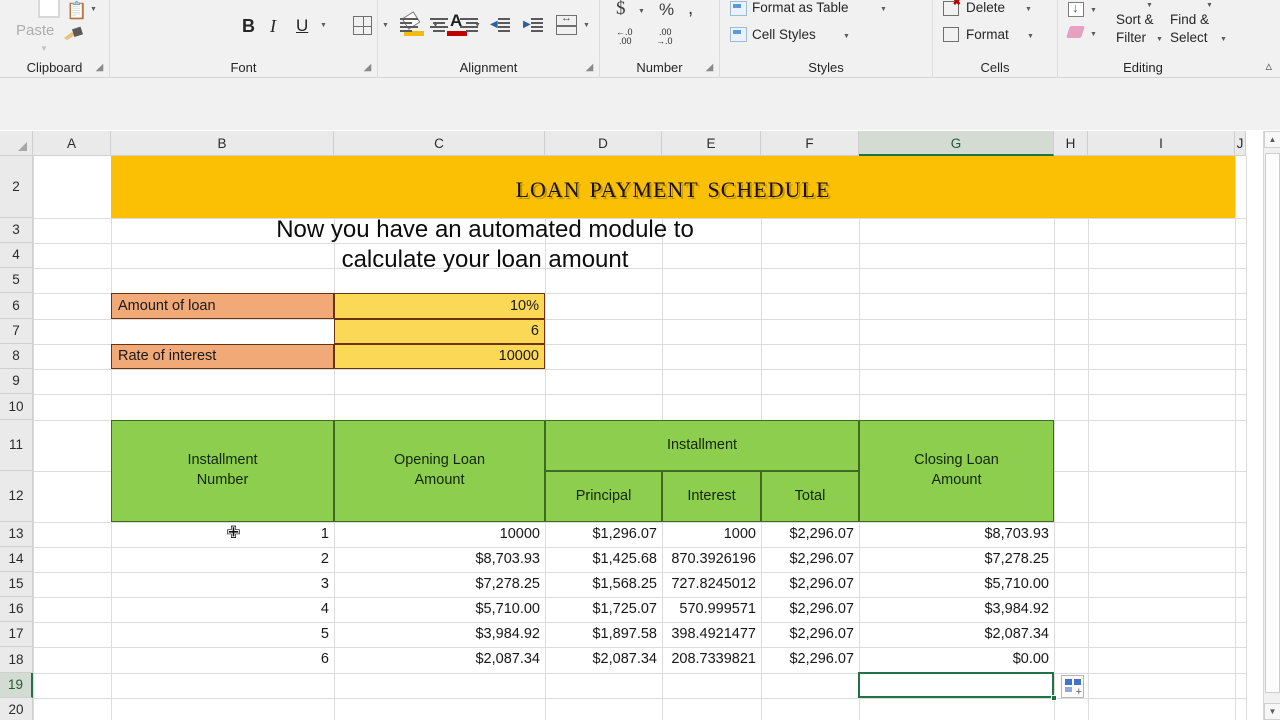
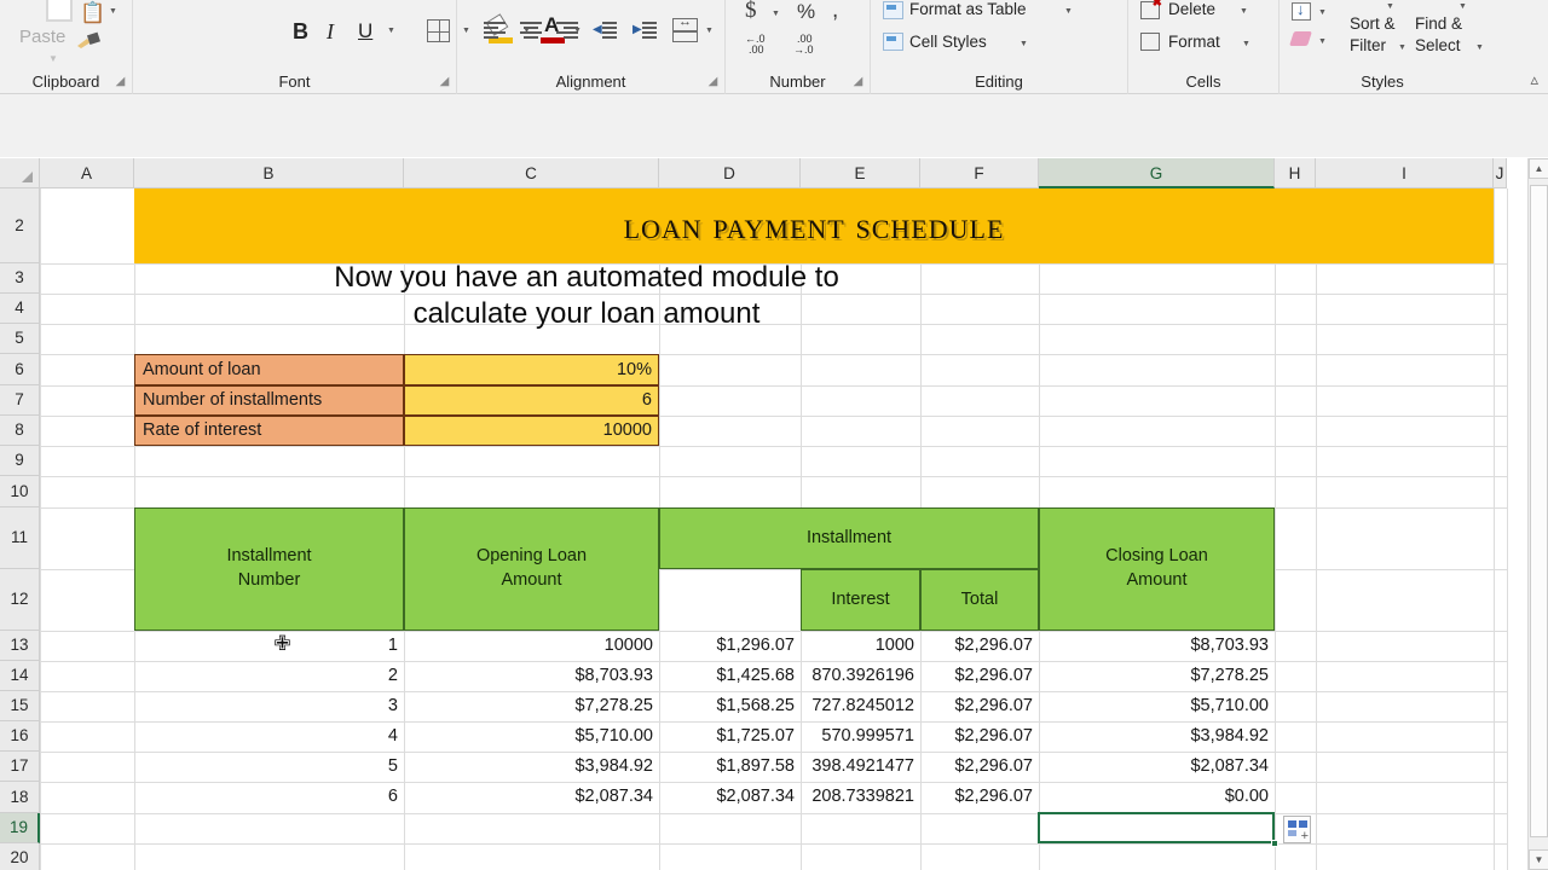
  📋
  Paste
  ▼
  Clipboard
  ◢
  B
  I
  U
  A
  Font
  ◢
  ◀
  ▶
  Alignment
  ◢
  $
  %
  ,
  ←.0
  .00
  .00
  →.0
  Number
  ◢
  Format as Table
  Cell Styles
- Styles
+ Editing
  ✖
  Delete
  Format
  Cells
  Sort &
  Filter
  Find &
  Select
- Editing
+ Styles
  ▵
  A
  B
  C
  D
  E
  F
  G
  H
  I
  J
  2
  3
  4
  5
  6
  7
  8
  9
  10
  11
  12
  13
  14
  15
  16
  17
  18
  19
  20
  loan payment schedule
  Now you have an automated module to
  calculate your loan amount
  Amount of loan
  10%
+ Number of installments
  6
  Rate of interest
  10000
  Installment
  Number
  Opening Loan
  Amount
  Installment
- Principal
  Interest
  Total
  Closing Loan
  Amount
  1
  10000
  $1,296.07
  1000
  $2,296.07
  $8,703.93
  2
  $8,703.93
  $1,425.68
  870.3926196
  $2,296.07
  $7,278.25
  3
  $7,278.25
  $1,568.25
  727.8245012
  $2,296.07
  $5,710.00
  4
  $5,710.00
  $1,725.07
  570.999571
  $2,296.07
  $3,984.92
  5
  $3,984.92
  $1,897.58
  398.4921477
  $2,296.07
  $2,087.34
  6
  $2,087.34
  $2,087.34
  208.7339821
  $2,296.07
  $0.00
  +
  ✙
  ▲
  ▼
